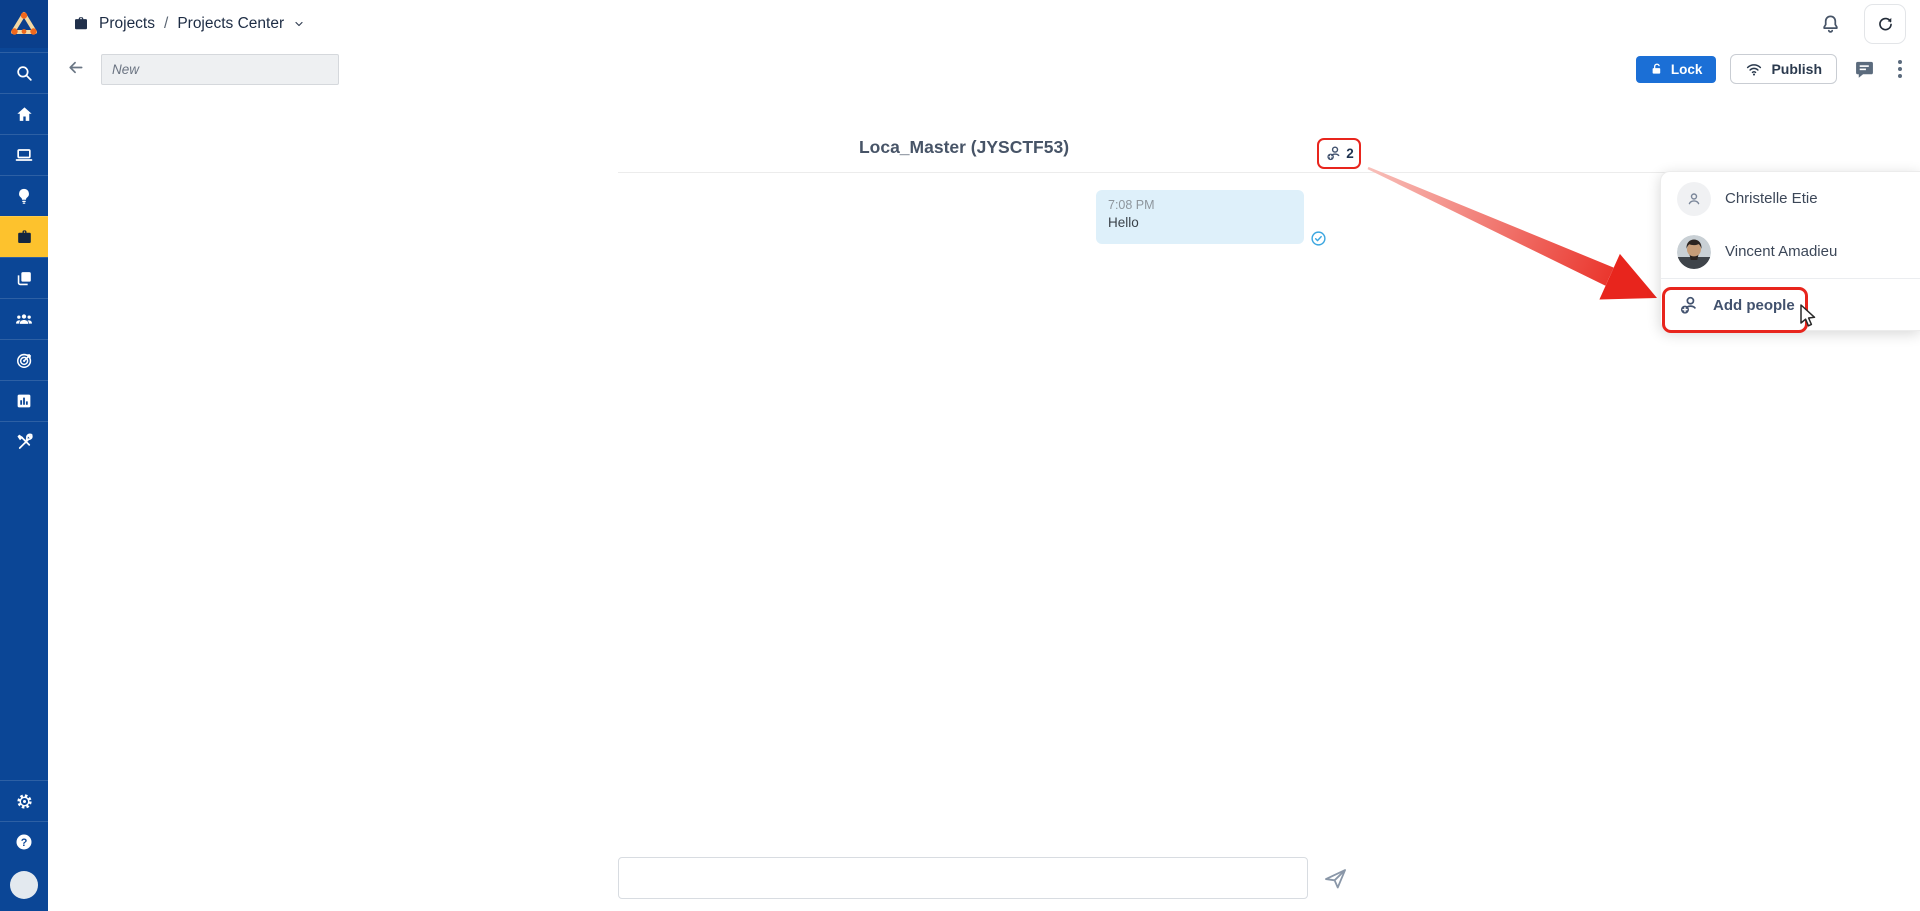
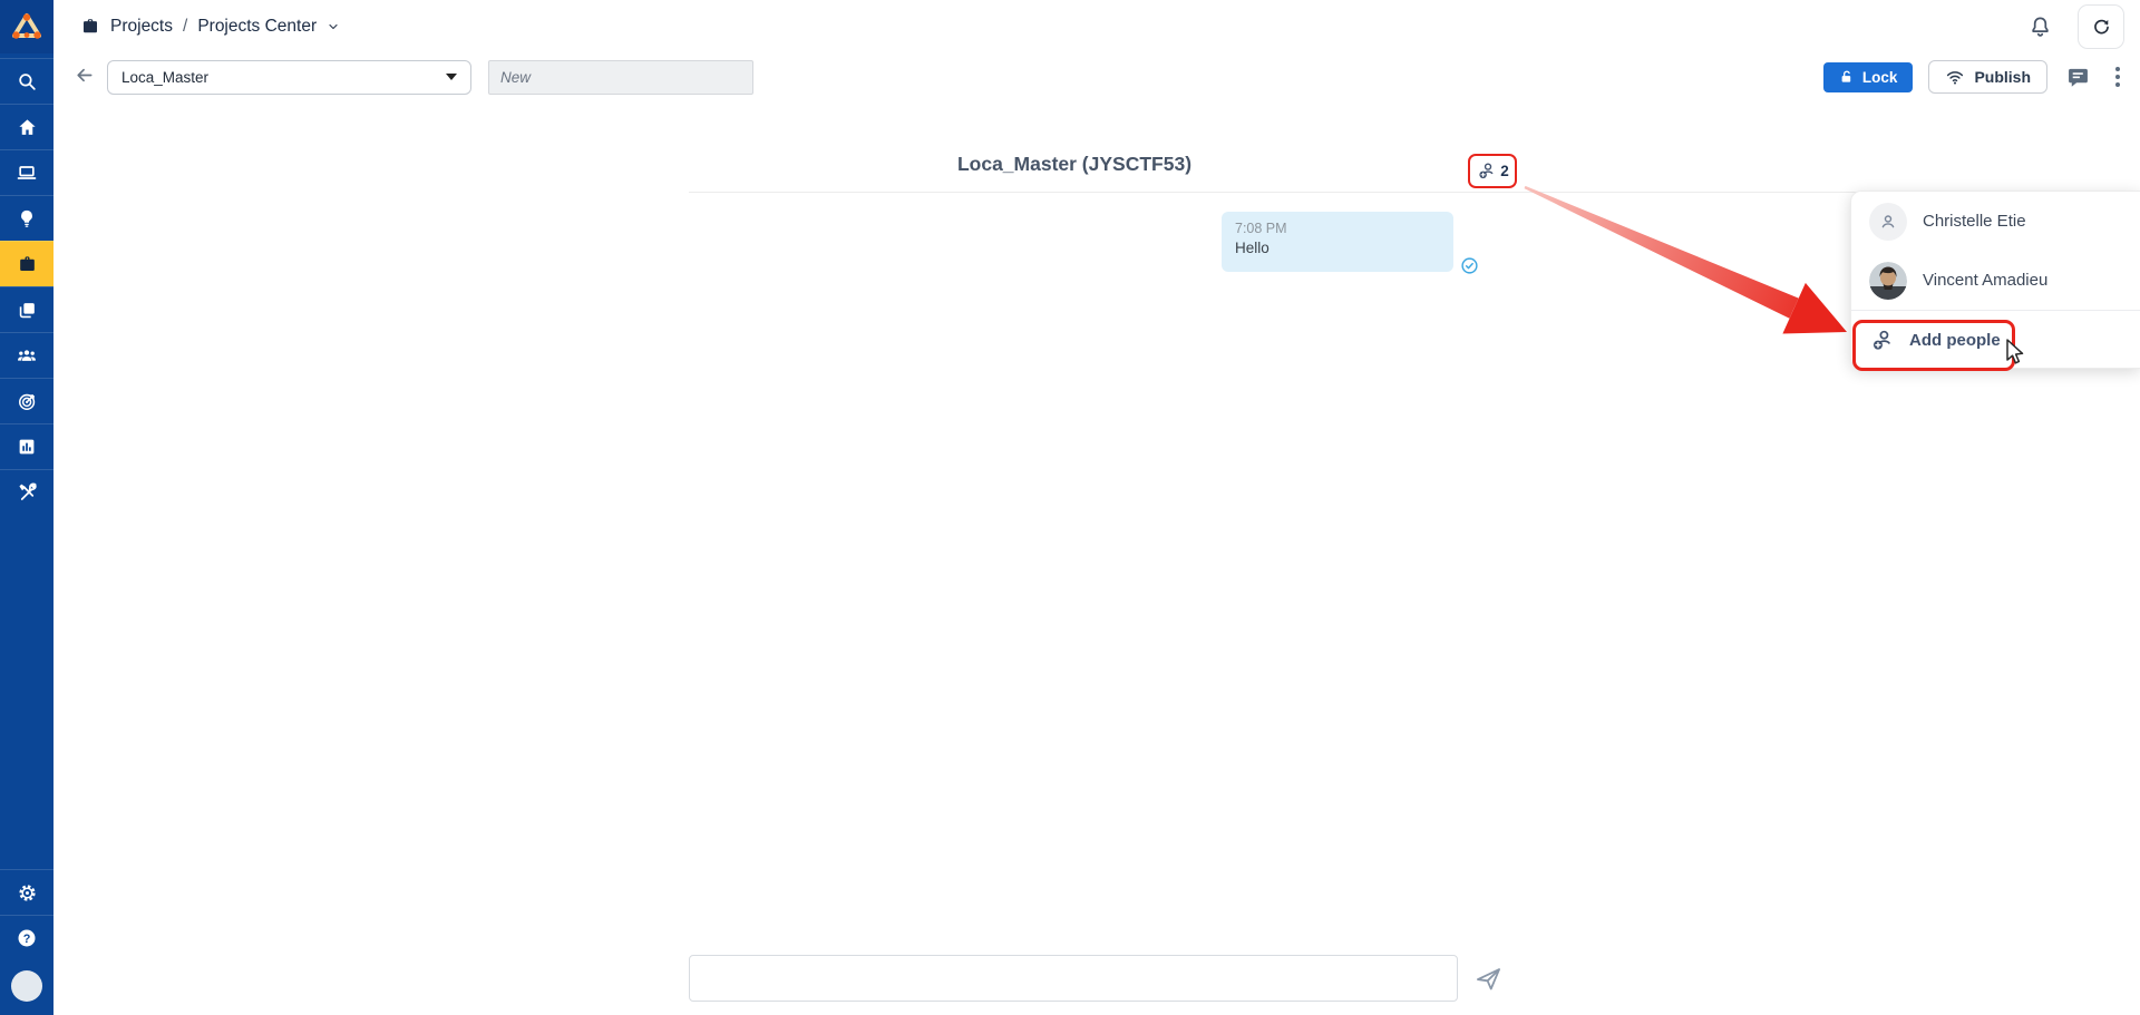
  ?
  Projects
  /
  Projects Center
+ Loca_Master
  New
  Lock
  Publish
  Loca_Master (JYSCTF53)
  2
  7:08 PM
  Hello
  Christelle Etie
  Vincent Amadieu
  Add people
